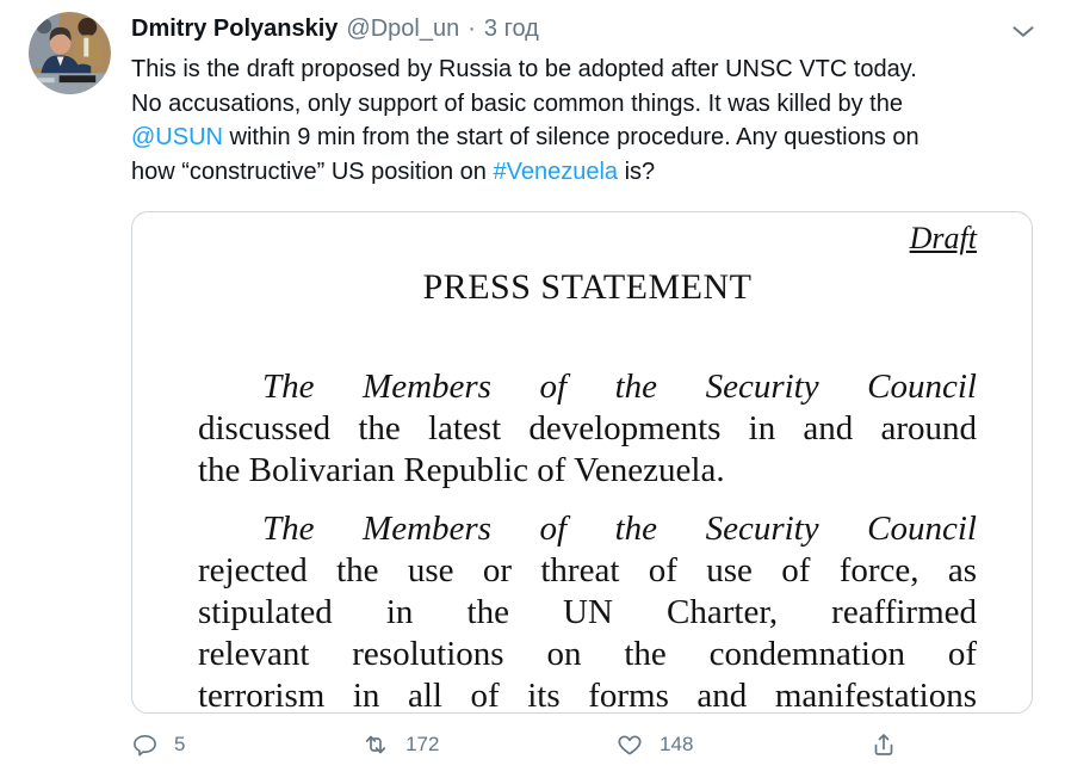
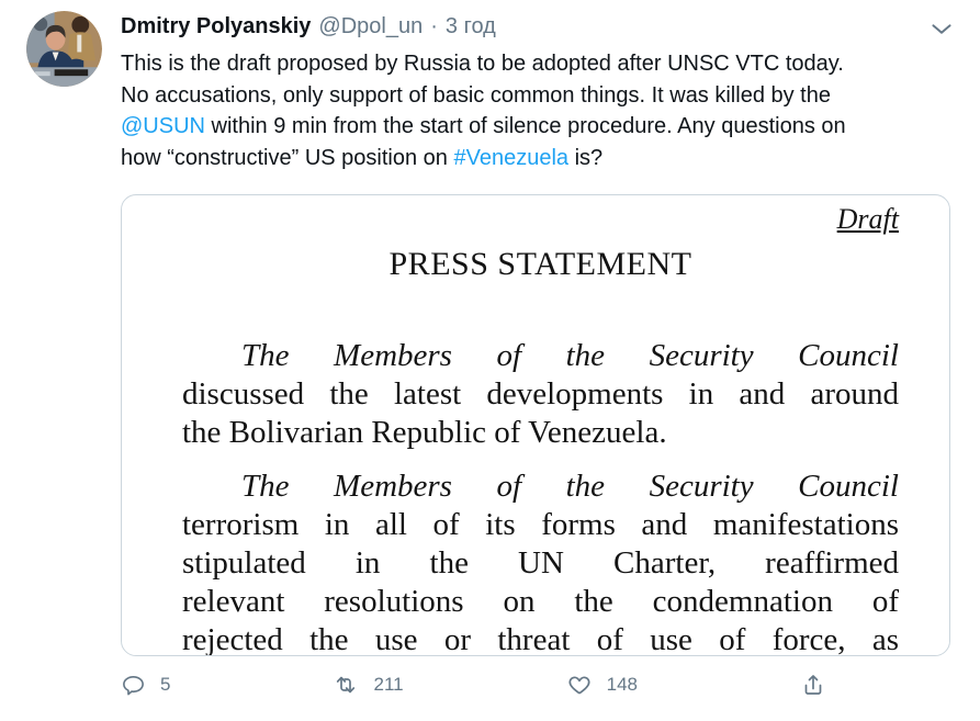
  Dmitry Polyanskiy
  @Dpol_un
  ·
  3 год
  This is the draft proposed by Russia to be adopted after UNSC VTC today.
  No accusations, only support of basic common things. It was killed by the
  @USUN within 9 min from the start of silence procedure. Any questions on
  how “constructive” US position on #Venezuela is?
  Draft
  PRESS STATEMENT
  The Members of the Security Council
  discussed the latest developments in and around
  the Bolivarian Republic of Venezuela.
  The Members of the Security Council
- rejected the use or threat of use of force, as
+ terrorism in all of its forms and manifestations
  stipulated in the UN Charter, reaffirmed
  relevant resolutions on the condemnation of
- terrorism in all of its forms and manifestations
+ rejected the use or threat of use of force, as
  5
- 172
+ 211
  148
